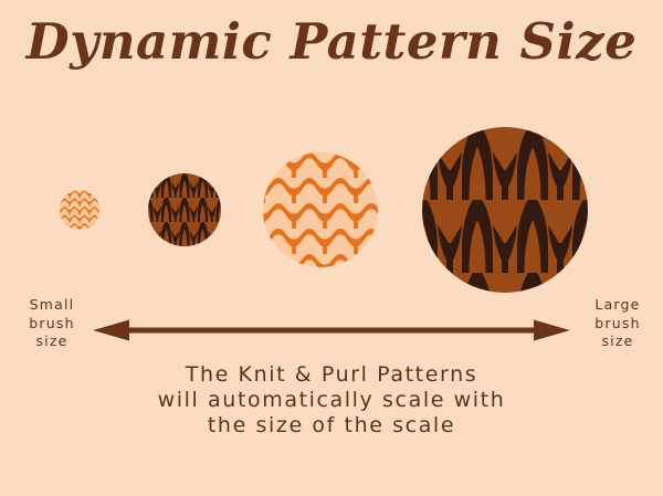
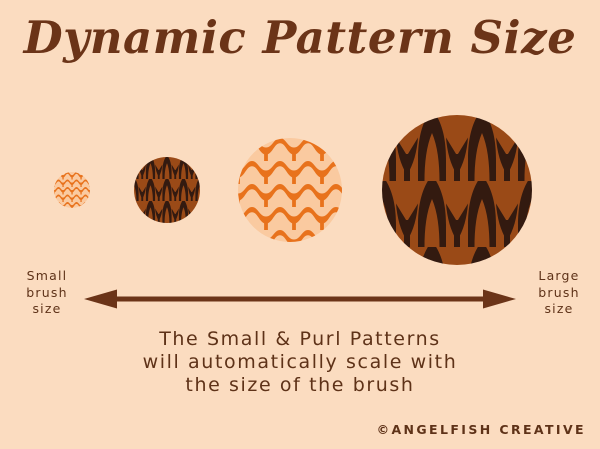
  Dynamic Pattern Size
  Small
  brush
  size
  Large
  brush
  size
- The Knit & Purl Patterns
+ The Small & Purl Patterns
  will automatically scale with
- the size of the scale
+ the size of the brush
+ ©ANGELFISH CREATIVE
